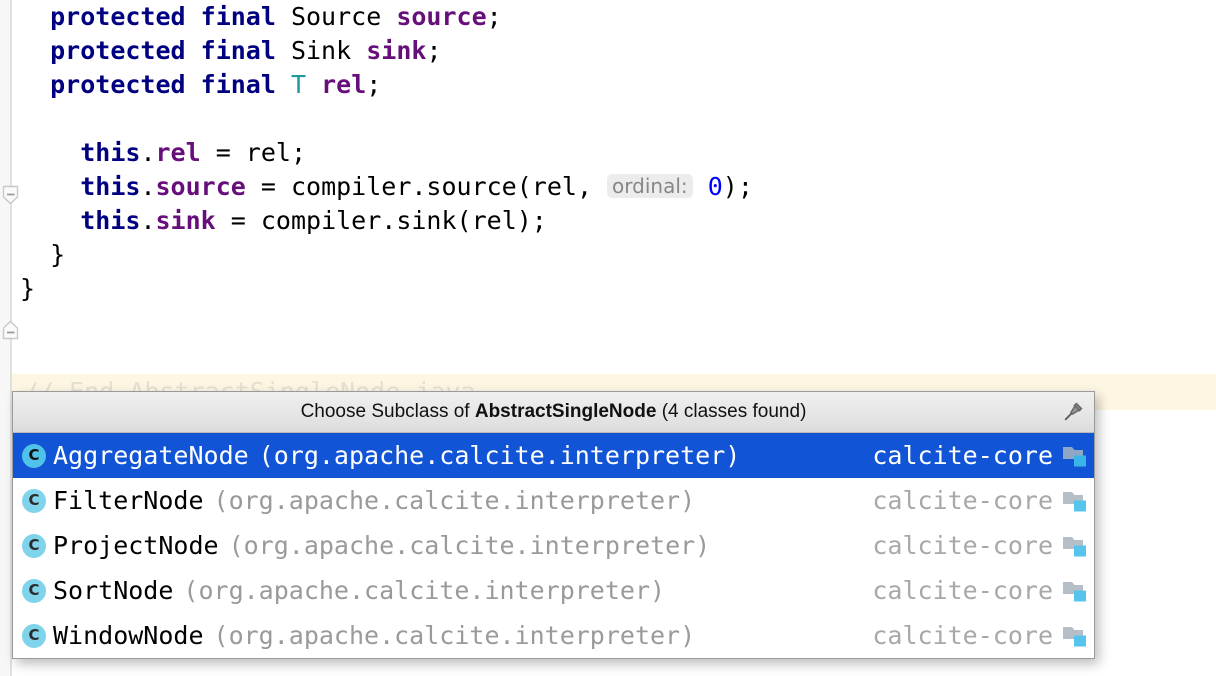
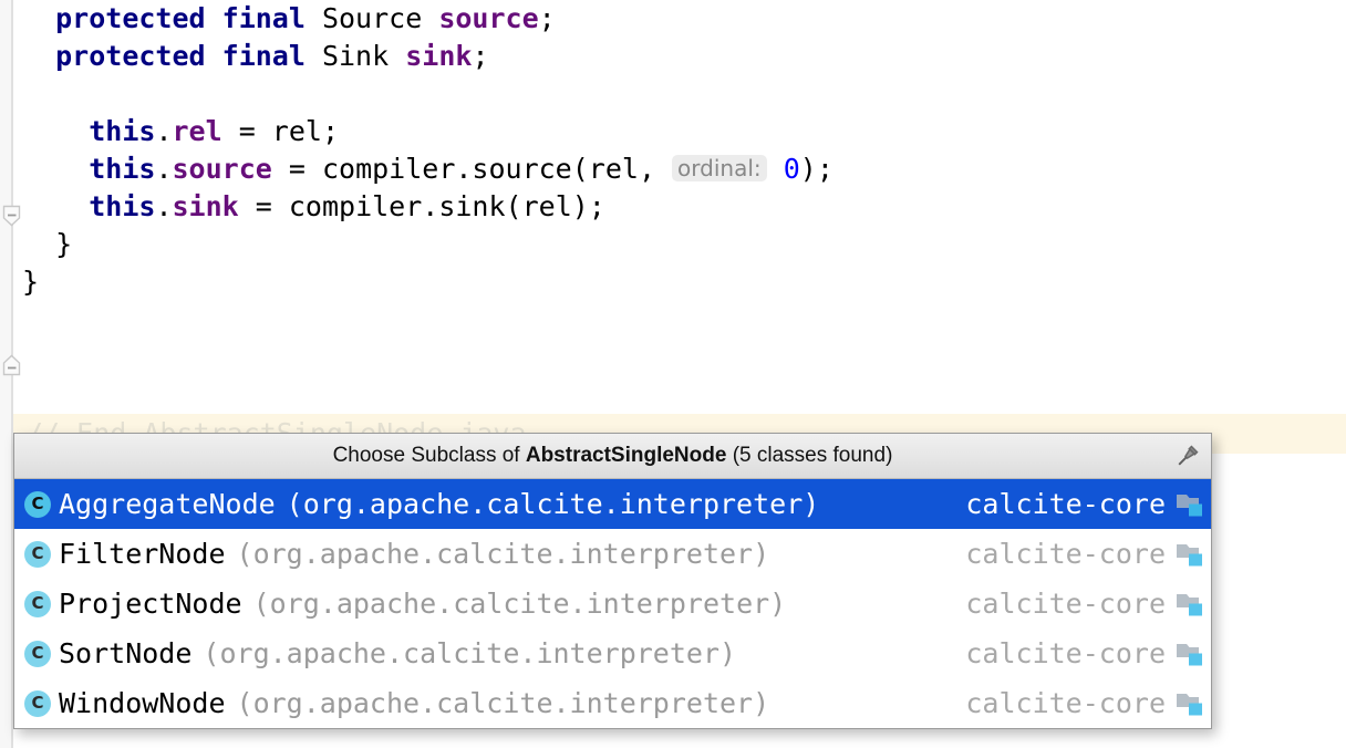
  protected final Source source;
  protected final Sink sink;
- protected final T rel;
  this.rel = rel;
  this.source = compiler.source(rel, ordinal: 0);
  this.sink = compiler.sink(rel);
  }
  }
- Choose Subclass of AbstractSingleNode (4 classes found)
+ Choose Subclass of AbstractSingleNode (5 classes found)
  C
  AggregateNode
  (org.apache.calcite.interpreter)
  calcite-core
  C
  FilterNode
  (org.apache.calcite.interpreter)
  calcite-core
  C
  ProjectNode
  (org.apache.calcite.interpreter)
  calcite-core
  C
  SortNode
  (org.apache.calcite.interpreter)
  calcite-core
  C
  WindowNode
  (org.apache.calcite.interpreter)
  calcite-core
